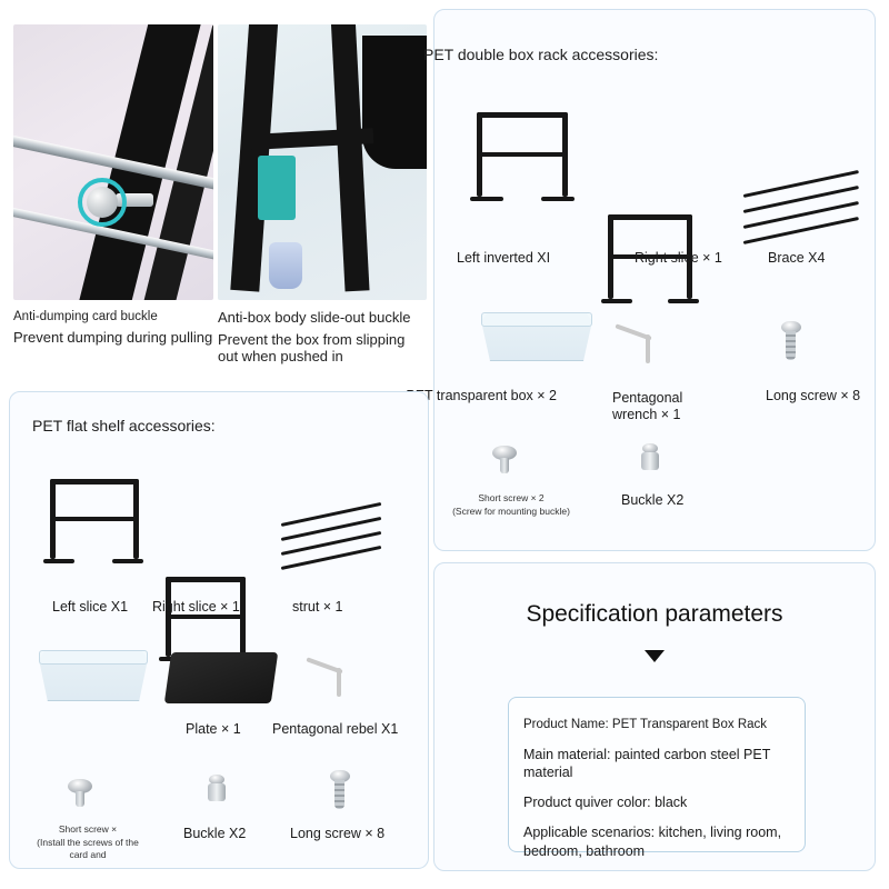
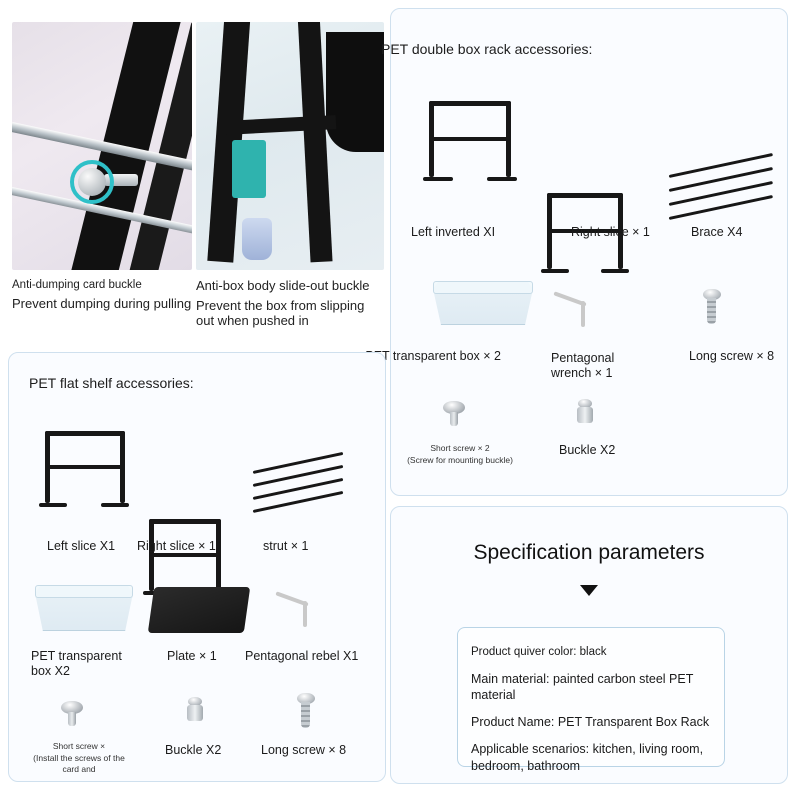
  Anti-dumping card buckle
  Prevent dumping during pulling
  Anti-box body slide-out buckle
  Prevent the box from slipping out when pushed in
  PET double box rack accessories:
  Left inverted XI
  Right slice × 1
  Brace X4
  T transparent box × 2
  Pentagonal wrench × 1
  Long screw × 8
  Short screw × 2
  (Screw for mounting buckle)
  Buckle X2
  PET flat shelf accessories:
  Left slice X1
  Right slice × 1
  strut × 1
+ PET transparent box X2
  Plate × 1
  Pentagonal rebel X1
  Short screw ×
  (Install the screws of the card and
  Buckle X2
  Long screw × 8
  Specification parameters
- Product Name: PET Transparent Box Rack
+ Product quiver color: black
  Main material: painted carbon steel PET material
- Product quiver color: black
+ Product Name: PET Transparent Box Rack
  Applicable scenarios: kitchen, living room, bedroom, bathroom
